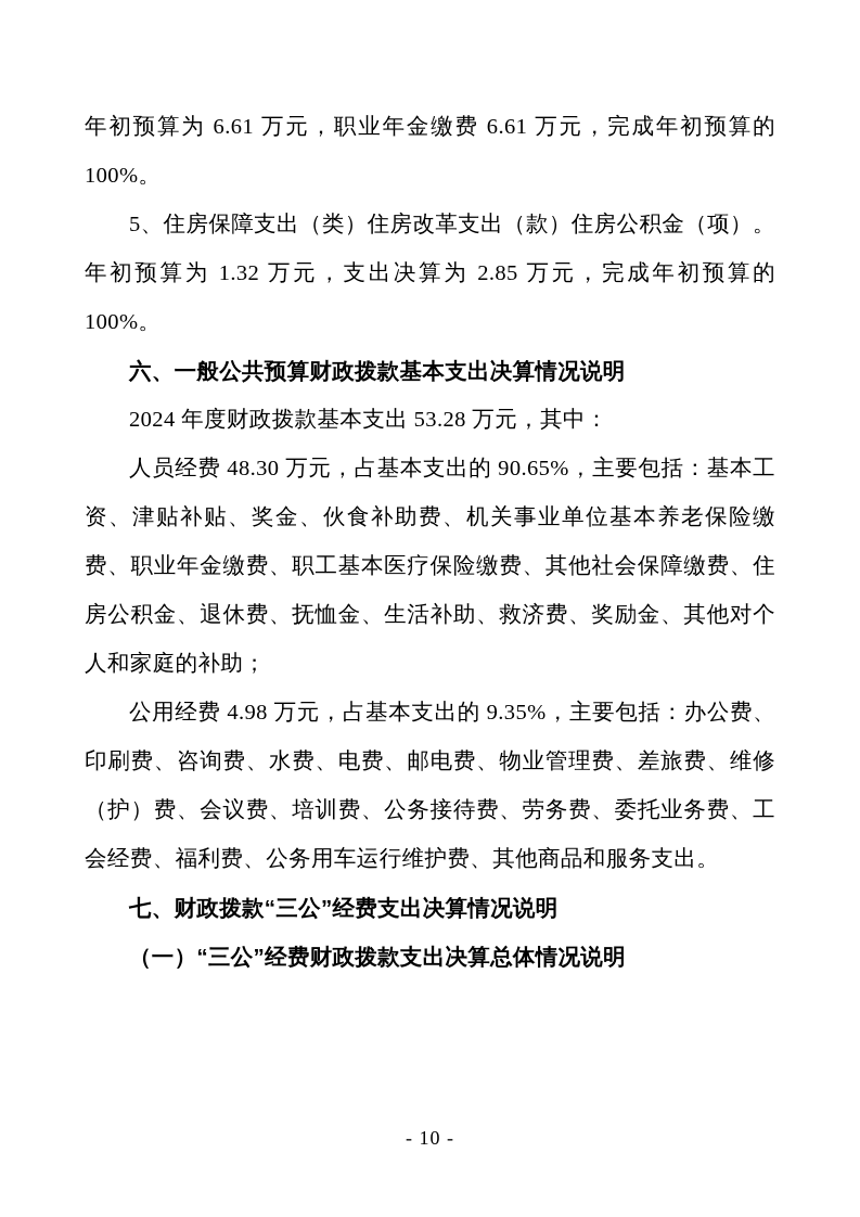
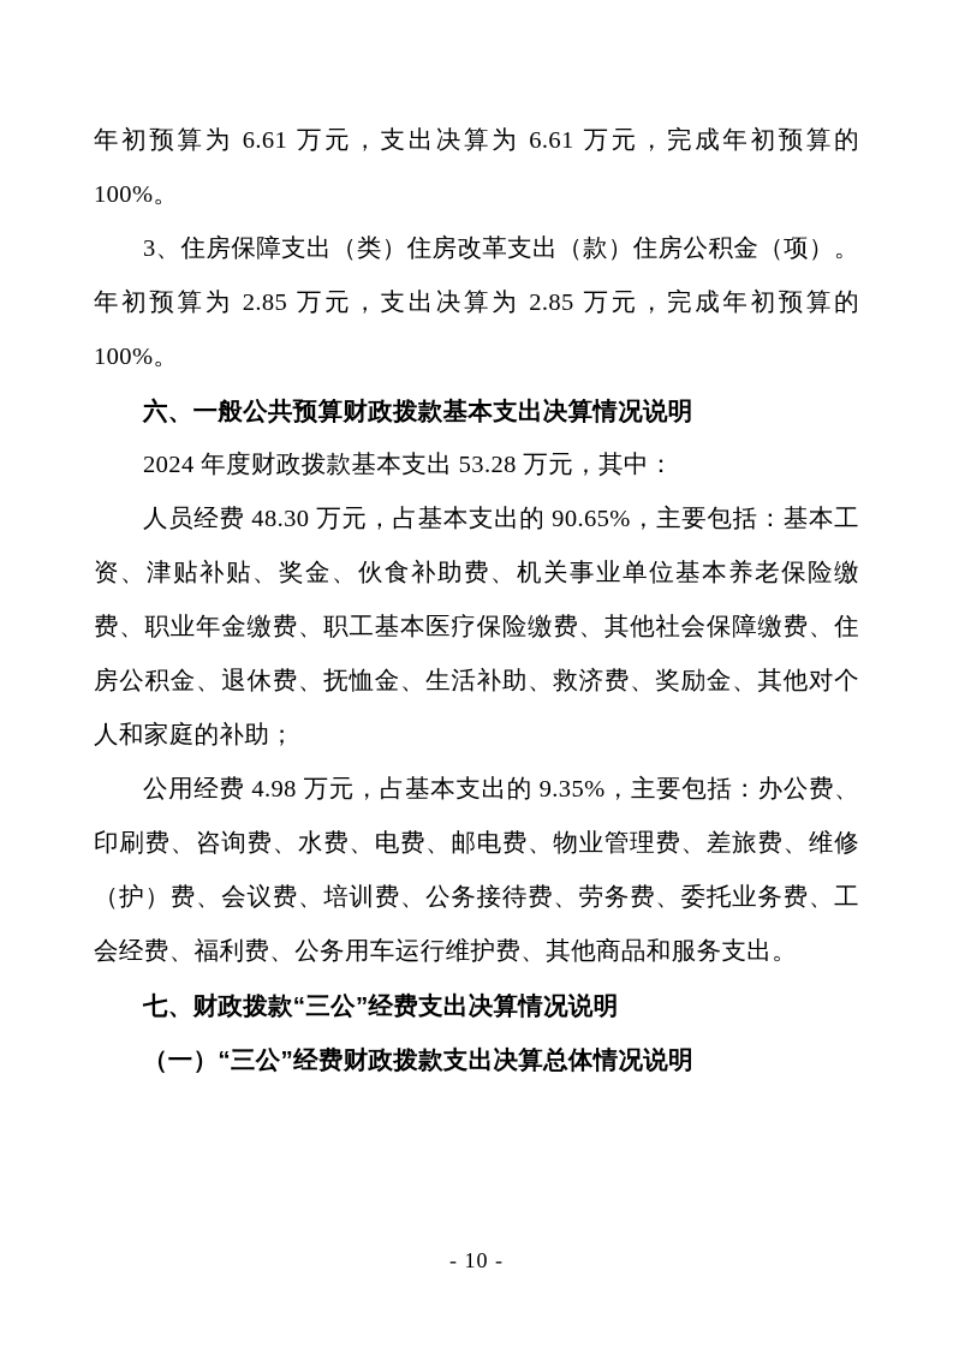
- 年初预算为 6.61 万元，职业年金缴费 6.61 万元，完成年初预算的 100%。
+ 年初预算为 6.61 万元，支出决算为 6.61 万元，完成年初预算的 100%。
- 5、住房保障支出（类）住房改革支出（款）住房公积金（项）。
+ 3、住房保障支出（类）住房改革支出（款）住房公积金（项）。
- 年初预算为 1.32 万元，支出决算为 2.85 万元，完成年初预算的 100%。
+ 年初预算为 2.85 万元，支出决算为 2.85 万元，完成年初预算的 100%。
  六、一般公共预算财政拨款基本支出决算情况说明
  2024 年度财政拨款基本支出 53.28 万元，其中：
  人员经费 48.30 万元，占基本支出的 90.65%，主要包括：基本工资、津贴补贴、奖金、伙食补助费、机关事业单位基本养老保险缴费、职业年金缴费、职工基本医疗保险缴费、其他社会保障缴费、住房公积金、退休费、抚恤金、生活补助、救济费、奖励金、其他对个人和家庭的补助；
  公用经费 4.98 万元，占基本支出的 9.35%，主要包括：办公费、印刷费、咨询费、水费、电费、邮电费、物业管理费、差旅费、维修（护）费、会议费、培训费、公务接待费、劳务费、委托业务费、工会经费、福利费、公务用车运行维护费、其他商品和服务支出。
  七、财政拨款“三公”经费支出决算情况说明
  （一）“三公”经费财政拨款支出决算总体情况说明
  - 10 -
